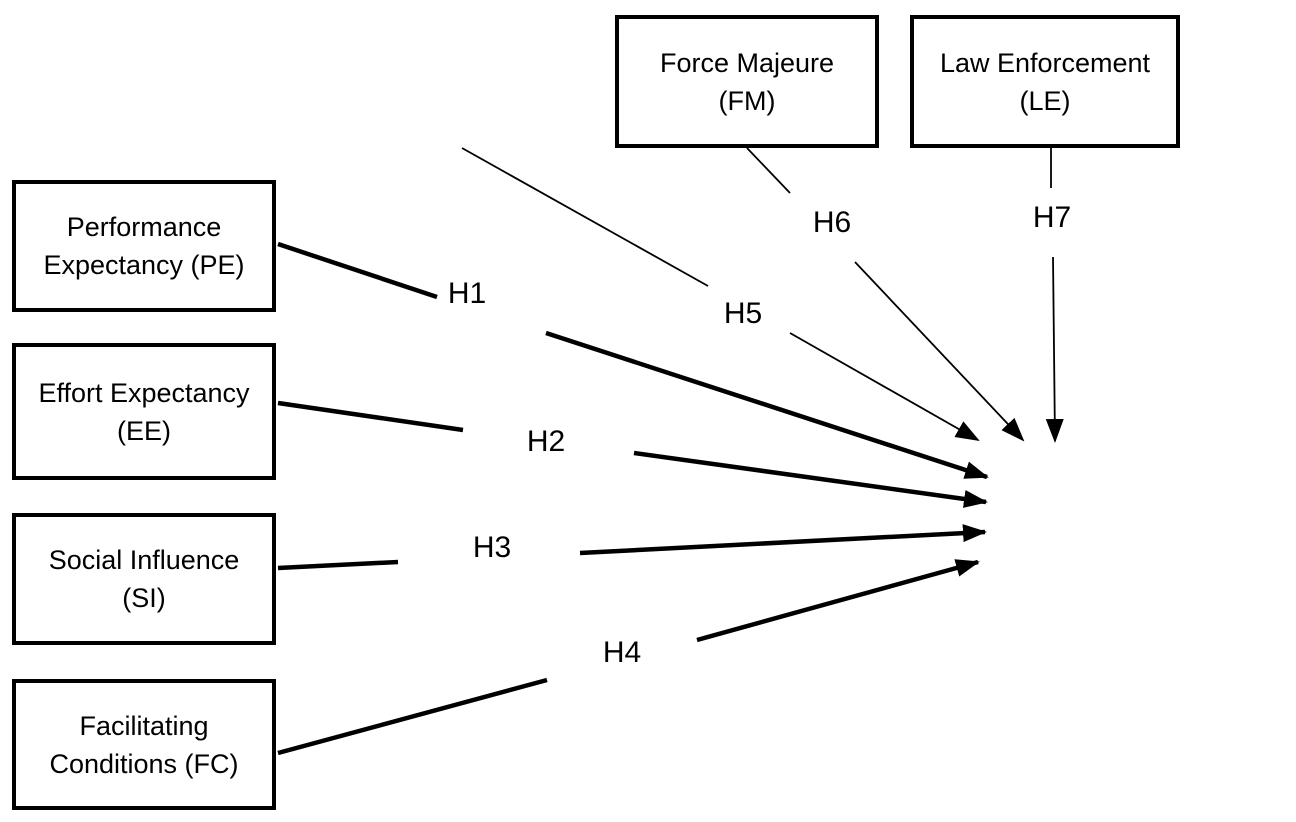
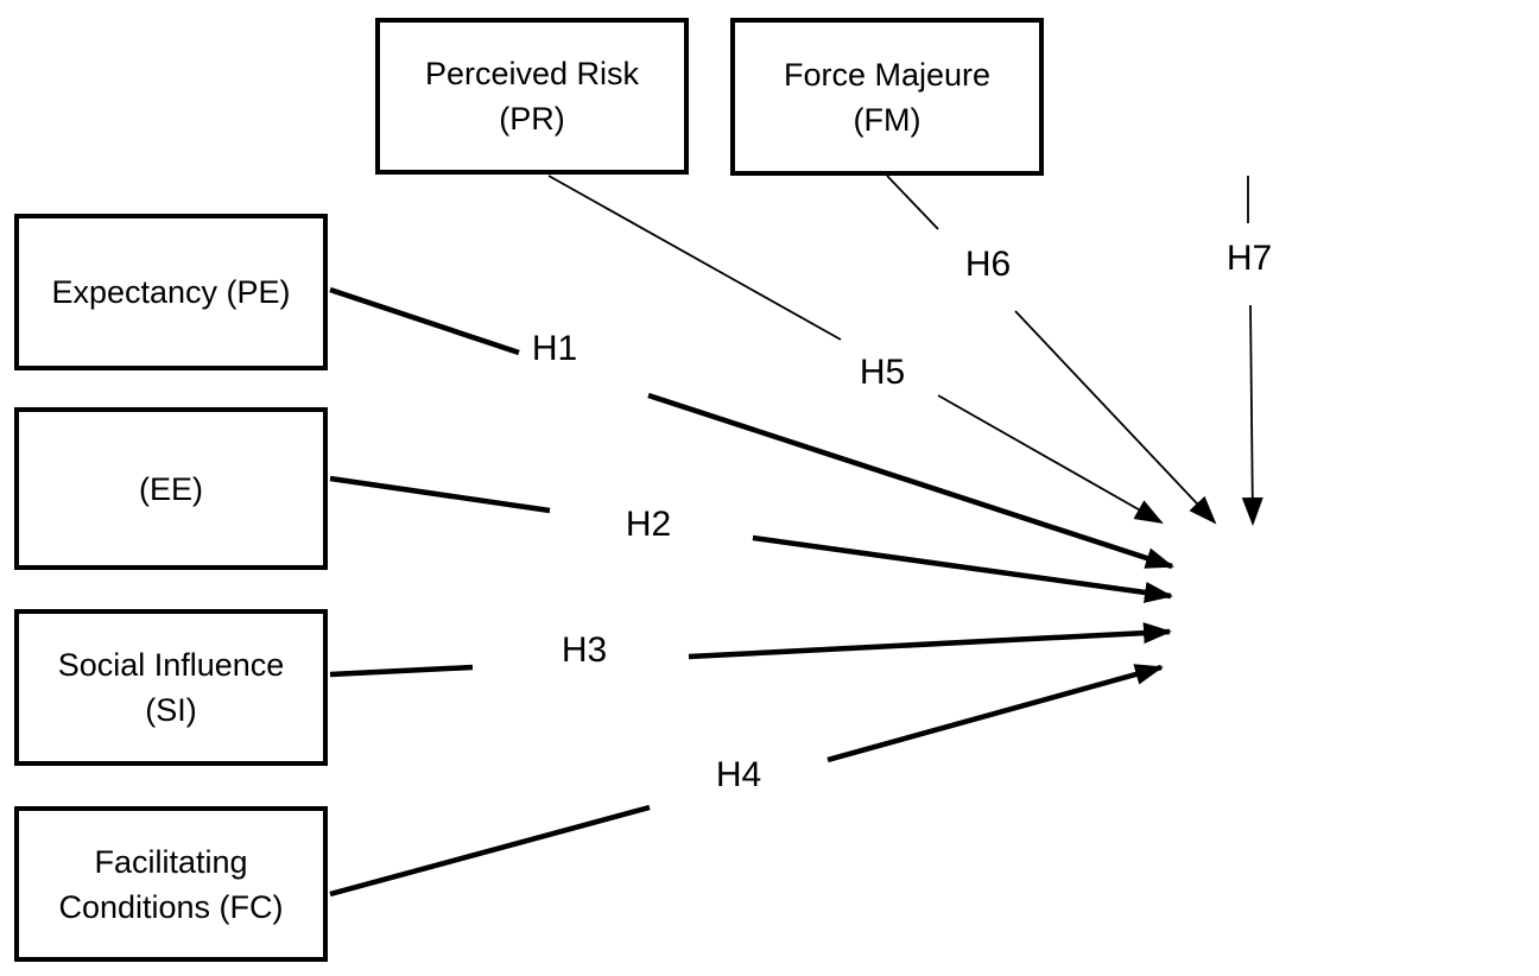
+ Perceived Risk
+ (PR)
  Force Majeure
  (FM)
- Law Enforcement
- (LE)
- Performance
  Expectancy (PE)
- Effort Expectancy
  (EE)
  Social Influence
  (SI)
  Facilitating
  Conditions (FC)
  H1
  H2
  H3
  H4
  H5
  H6
  H7
